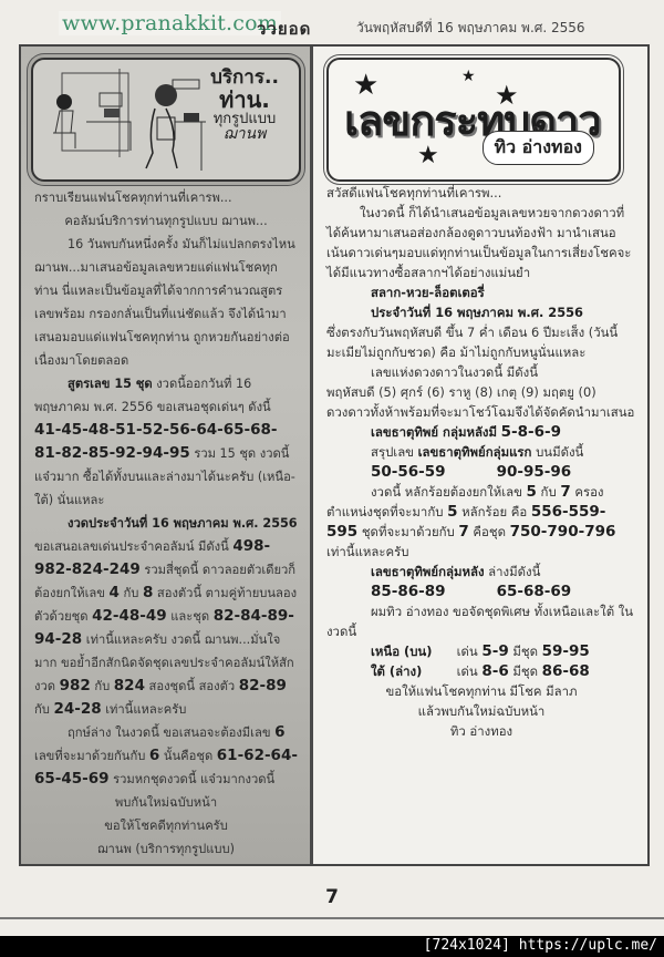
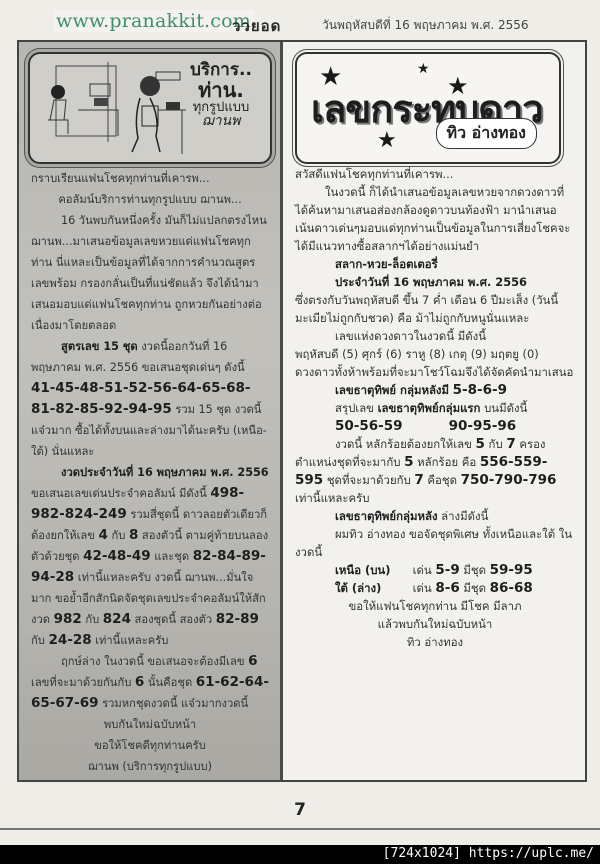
  www.pranakkit.com
  ววยอด
  วันพฤหัสบดีที่ 16 พฤษภาคม พ.ศ. 2556
  บริการ..
  ท่าน.
  ทุกรูปแบบ
  ฌานพ
  กราบเรียนแฟนโชคทุกท่านที่เคารพ...
  คอลัมน์บริการท่านทุกรูปแบบ ฌานพ...
  16 วันพบกันหนึ่งครั้ง มันก็ไม่แปลกตรงไหน ฌานพ...มาเสนอข้อมูลเลขหวยแด่แฟนโชคทุกท่าน นี่แหละเป็นข้อมูลที่ได้จากการคำนวณสูตรเลขพร้อม กรองกลั่นเป็นที่แน่ชัดแล้ว จึงได้นำมาเสนอมอบแด่แฟนโชคทุกท่าน ถูกหวยกันอย่างต่อเนื่องมาโดยตลอด
  สูตรเลข 15 ชุด งวดนี้ออกวันที่ 16 พฤษภาคม พ.ศ. 2556 ขอเสนอชุดเด่นๆ ดังนี้ 41-45-48-51-52-56-64-65-68-81-82-85-92-94-95 รวม 15 ชุด งวดนี้แจ๋วมาก ซื้อได้ทั้งบนและล่างมาได้นะครับ (เหนือ-ใต้) นั่นแหละ
  งวดประจำวันที่ 16 พฤษภาคม พ.ศ. 2556 ขอเสนอเลขเด่นประจำคอลัมน์ มีดังนี้ 498-982-824-249 รวมสี่ชุดนี้ ดาวลอยตัวเดียวก็ต้องยกให้เลข 4 กับ 8 สองตัวนี้ ตามคู่ท้ายบนลองตัวด้วยชุด 42-48-49 และชุด 82-84-89-94-28 เท่านี้แหละครับ งวดนี้ ฌานพ...มั่นใจมาก ขอย้ำอีกสักนิดจัดชุดเลขประจำคอลัมน์ให้สักงวด 982 กับ 824 สองชุดนี้ สองตัว 82-89 กับ 24-28 เท่านี้แหละครับ
- ฤกษ์ล่าง ในงวดนี้ ขอเสนอจะต้องมีเลข 6 เลขที่จะมาด้วยกันกับ 6 นั้นคือชุด 61-62-64-65-45-69 รวมหกชุดงวดนี้ แจ๋วมากงวดนี้
+ ฤกษ์ล่าง ในงวดนี้ ขอเสนอจะต้องมีเลข 6 เลขที่จะมาด้วยกันกับ 6 นั้นคือชุด 61-62-64-65-67-69 รวมหกชุดงวดนี้ แจ๋วมากงวดนี้
  พบกันใหม่ฉบับหน้า
  ขอให้โชคดีทุกท่านครับ
  ฌานพ (บริการทุกรูปแบบ)
  ★
  ★
  ★
  ★
  เลขกระทบดาว
  ทิว อ่างทอง
  สวัสดีแฟนโชคทุกท่านที่เคารพ...
  ในงวดนี้ ก็ได้นำเสนอข้อมูลเลขหวยจากดวงดาวที่ได้ค้นหามาเสนอส่องกล้องดูดาวบนท้องฟ้า มานำเสนอ เน้นดาวเด่นๆมอบแด่ทุกท่านเป็นข้อมูลในการเสี่ยงโชคจะได้มีแนวทางซื้อสลากฯได้อย่างแม่นยำ
  สลาก-หวย-ล็อตเตอรี่
  ประจำวันที่ 16 พฤษภาคม พ.ศ. 2556
  ซึ่งตรงกับวันพฤหัสบดี ขึ้น 7 ค่ำ เดือน 6 ปีมะเส็ง (วันนี้มะเมียไม่ถูกกับชวด) คือ ม้าไม่ถูกกับหนูนั่นแหละ
  เลขแห่งดวงดาวในงวดนี้ มีดังนี้
  พฤหัสบดี (5) ศุกร์ (6) ราหู (8) เกตุ (9) มฤตยู (0)
  ดวงดาวทั้งห้าพร้อมที่จะมาโชว์โฉมจึงได้จัดคัดนำมาเสนอ
  เลขธาตุทิพย์ กลุ่มหลังมี 5-8-6-9
  สรุปเลข เลขธาตุทิพย์กลุ่มแรก บนมีดังนี้
  50-56-59 90-95-96
  งวดนี้ หลักร้อยต้องยกให้เลข 5 กับ 7 ครองตำแหน่งชุดที่จะมากับ 5 หลักร้อย คือ 556-559-595 ชุดที่จะมาด้วยกับ 7 คือชุด 750-790-796 เท่านี้แหละครับ
  เลขธาตุทิพย์กลุ่มหลัง ล่างมีดังนี้
- 85-86-89 65-68-69
  ผมทิว อ่างทอง ขอจัดชุดพิเศษ ทั้งเหนือและใต้ ในงวดนี้
  เหนือ (บน) เด่น 5-9 มีชุด 59-95
  ใต้ (ล่าง) เด่น 8-6 มีชุด 86-68
  ขอให้แฟนโชคทุกท่าน มีโชค มีลาภ
  แล้วพบกันใหม่ฉบับหน้า
  ทิว อ่างทอง
  7
  [724x1024] https://uplc.me/
